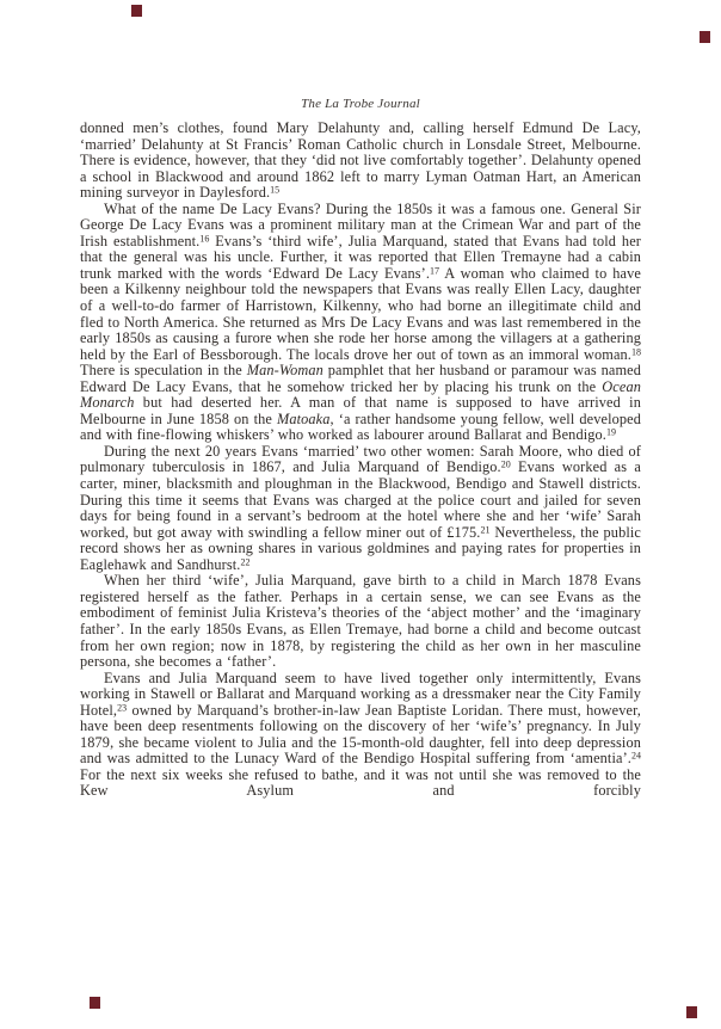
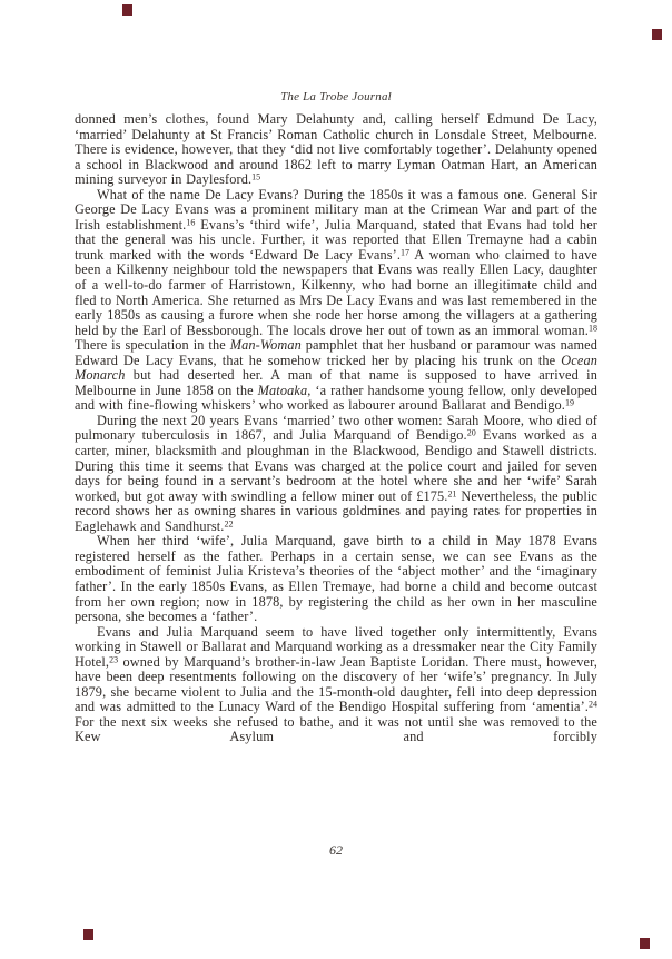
  The La Trobe Journal
  donned men’s clothes, found Mary Delahunty and, calling herself Edmund De Lacy, ‘married’ Delahunty at St Francis’ Roman Catholic church in Lonsdale Street, Melbourne. There is evidence, however, that they ‘did not live comfortably together’. Delahunty opened a school in Blackwood and around 1862 left to marry Lyman Oatman Hart, an American mining surveyor in Daylesford.15
- What of the name De Lacy Evans? During the 1850s it was a famous one. General Sir George De Lacy Evans was a prominent military man at the Crimean War and part of the Irish establishment.16 Evans’s ‘third wife’, Julia Marquand, stated that Evans had told her that the general was his uncle. Further, it was reported that Ellen Tremayne had a cabin trunk marked with the words ‘Edward De Lacy Evans’.17 A woman who claimed to have been a Kilkenny neighbour told the newspapers that Evans was really Ellen Lacy, daughter of a well-to-do farmer of Harristown, Kilkenny, who had borne an illegitimate child and fled to North America. She returned as Mrs De Lacy Evans and was last remembered in the early 1850s as causing a furore when she rode her horse among the villagers at a gathering held by the Earl of Bessborough. The locals drove her out of town as an immoral woman.18 There is speculation in the Man-Woman pamphlet that her husband or paramour was named Edward De Lacy Evans, that he somehow tricked her by placing his trunk on the Ocean Monarch but had deserted her. A man of that name is supposed to have arrived in Melbourne in June 1858 on the Matoaka, ‘a rather handsome young fellow, well developed and with fine-flowing whiskers’ who worked as labourer around Ballarat and Bendigo.19
+ What of the name De Lacy Evans? During the 1850s it was a famous one. General Sir George De Lacy Evans was a prominent military man at the Crimean War and part of the Irish establishment.16 Evans’s ‘third wife’, Julia Marquand, stated that Evans had told her that the general was his uncle. Further, it was reported that Ellen Tremayne had a cabin trunk marked with the words ‘Edward De Lacy Evans’.17 A woman who claimed to have been a Kilkenny neighbour told the newspapers that Evans was really Ellen Lacy, daughter of a well-to-do farmer of Harristown, Kilkenny, who had borne an illegitimate child and fled to North America. She returned as Mrs De Lacy Evans and was last remembered in the early 1850s as causing a furore when she rode her horse among the villagers at a gathering held by the Earl of Bessborough. The locals drove her out of town as an immoral woman.18 There is speculation in the Man-Woman pamphlet that her husband or paramour was named Edward De Lacy Evans, that he somehow tricked her by placing his trunk on the Ocean Monarch but had deserted her. A man of that name is supposed to have arrived in Melbourne in June 1858 on the Matoaka, ‘a rather handsome young fellow, only developed and with fine-flowing whiskers’ who worked as labourer around Ballarat and Bendigo.19
  During the next 20 years Evans ‘married’ two other women: Sarah Moore, who died of pulmonary tuberculosis in 1867, and Julia Marquand of Bendigo.20 Evans worked as a carter, miner, blacksmith and ploughman in the Blackwood, Bendigo and Stawell districts. During this time it seems that Evans was charged at the police court and jailed for seven days for being found in a servant’s bedroom at the hotel where she and her ‘wife’ Sarah worked, but got away with swindling a fellow miner out of £175.21 Nevertheless, the public record shows her as owning shares in various goldmines and paying rates for properties in Eaglehawk and Sandhurst.22
- When her third ‘wife’, Julia Marquand, gave birth to a child in March 1878 Evans registered herself as the father. Perhaps in a certain sense, we can see Evans as the embodiment of feminist Julia Kristeva’s theories of the ‘abject mother’ and the ‘imaginary father’. In the early 1850s Evans, as Ellen Tremaye, had borne a child and become outcast from her own region; now in 1878, by registering the child as her own in her masculine persona, she becomes a ‘father’.
+ When her third ‘wife’, Julia Marquand, gave birth to a child in May 1878 Evans registered herself as the father. Perhaps in a certain sense, we can see Evans as the embodiment of feminist Julia Kristeva’s theories of the ‘abject mother’ and the ‘imaginary father’. In the early 1850s Evans, as Ellen Tremaye, had borne a child and become outcast from her own region; now in 1878, by registering the child as her own in her masculine persona, she becomes a ‘father’.
  Evans and Julia Marquand seem to have lived together only intermittently, Evans working in Stawell or Ballarat and Marquand working as a dressmaker near the City Family Hotel,23 owned by Marquand’s brother-in-law Jean Baptiste Loridan. There must, however, have been deep resentments following on the discovery of her ‘wife’s’ pregnancy. In July 1879, she became violent to Julia and the 15-month-old daughter, fell into deep depression and was admitted to the Lunacy Ward of the Bendigo Hospital suffering from ‘amentia’.24 For the next six weeks she refused to bathe, and it was not until she was removed to the Kew Asylum and forcibly
+ 62
